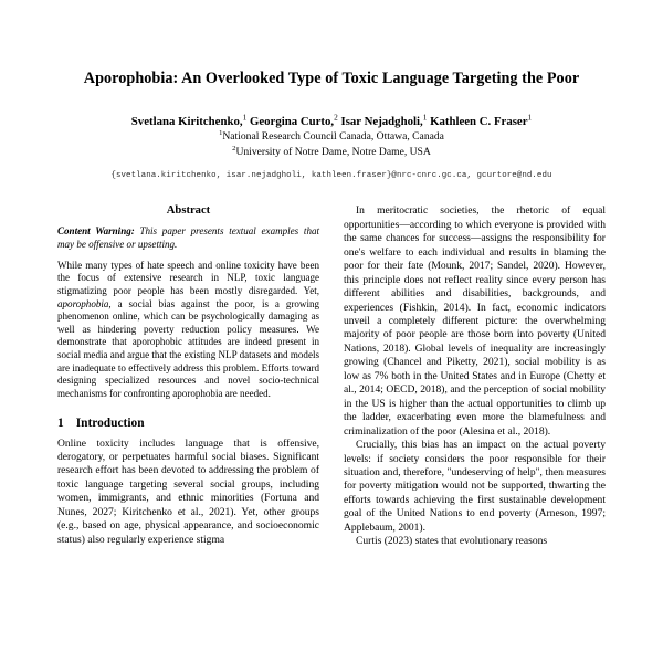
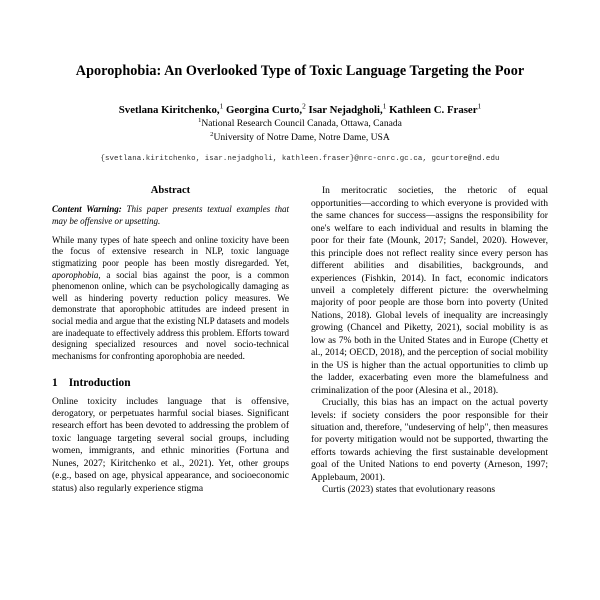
  Aporophobia: An Overlooked Type of Toxic Language Targeting the Poor
  Svetlana Kiritchenko,1 Georgina Curto,2 Isar Nejadgholi,1 Kathleen C. Fraser1
  National Research Council Canada, Ottawa, Canada
  University of Notre Dame, Notre Dame, USA
  {svetlana.kiritchenko, isar.nejadgholi, kathleen.fraser}@nrc-cnrc.gc.ca, gcurtore@nd.edu
  Abstract
  Content Warning: This paper presents textual examples that may be offensive or upsetting.
- While many types of hate speech and online toxicity have been the focus of extensive research in NLP, toxic language stigmatizing poor people has been mostly disregarded. Yet, aporophobia, a social bias against the poor, is a growing phenomenon online, which can be psychologically damaging as well as hindering poverty reduction policy measures. We demonstrate that aporophobic attitudes are indeed present in social media and argue that the existing NLP datasets and models are inadequate to effectively address this problem. Efforts toward designing specialized resources and novel socio-technical mechanisms for confronting aporophobia are needed.
+ While many types of hate speech and online toxicity have been the focus of extensive research in NLP, toxic language stigmatizing poor people has been mostly disregarded. Yet, aporophobia, a social bias against the poor, is a common phenomenon online, which can be psychologically damaging as well as hindering poverty reduction policy measures. We demonstrate that aporophobic attitudes are indeed present in social media and argue that the existing NLP datasets and models are inadequate to effectively address this problem. Efforts toward designing specialized resources and novel socio-technical mechanisms for confronting aporophobia are needed.
  1 Introduction
  Online toxicity includes language that is offensive, derogatory, or perpetuates harmful social biases. Significant research effort has been devoted to addressing the problem of toxic language targeting several social groups, including women, immigrants, and ethnic minorities (Fortuna and Nunes, 2027; Kiritchenko et al., 2021). Yet, other groups (e.g., based on age, physical appearance, and socioeconomic status) also regularly experience stigma
  In meritocratic societies, the rhetoric of equal opportunities—according to which everyone is provided with the same chances for success—assigns the responsibility for one's welfare to each individual and results in blaming the poor for their fate (Mounk, 2017; Sandel, 2020). However, this principle does not reflect reality since every person has different abilities and disabilities, backgrounds, and experiences (Fishkin, 2014). In fact, economic indicators unveil a completely different picture: the overwhelming majority of poor people are those born into poverty (United Nations, 2018). Global levels of inequality are increasingly growing (Chancel and Piketty, 2021), social mobility is as low as 7% both in the United States and in Europe (Chetty et al., 2014; OECD, 2018), and the perception of social mobility in the US is higher than the actual opportunities to climb up the ladder, exacerbating even more the blamefulness and criminalization of the poor (Alesina et al., 2018).
  Crucially, this bias has an impact on the actual poverty levels: if society considers the poor responsible for their situation and, therefore, "undeserving of help", then measures for poverty mitigation would not be supported, thwarting the efforts towards achieving the first sustainable development goal of the United Nations to end poverty (Arneson, 1997; Applebaum, 2001).
  Curtis (2023) states that evolutionary reasons
